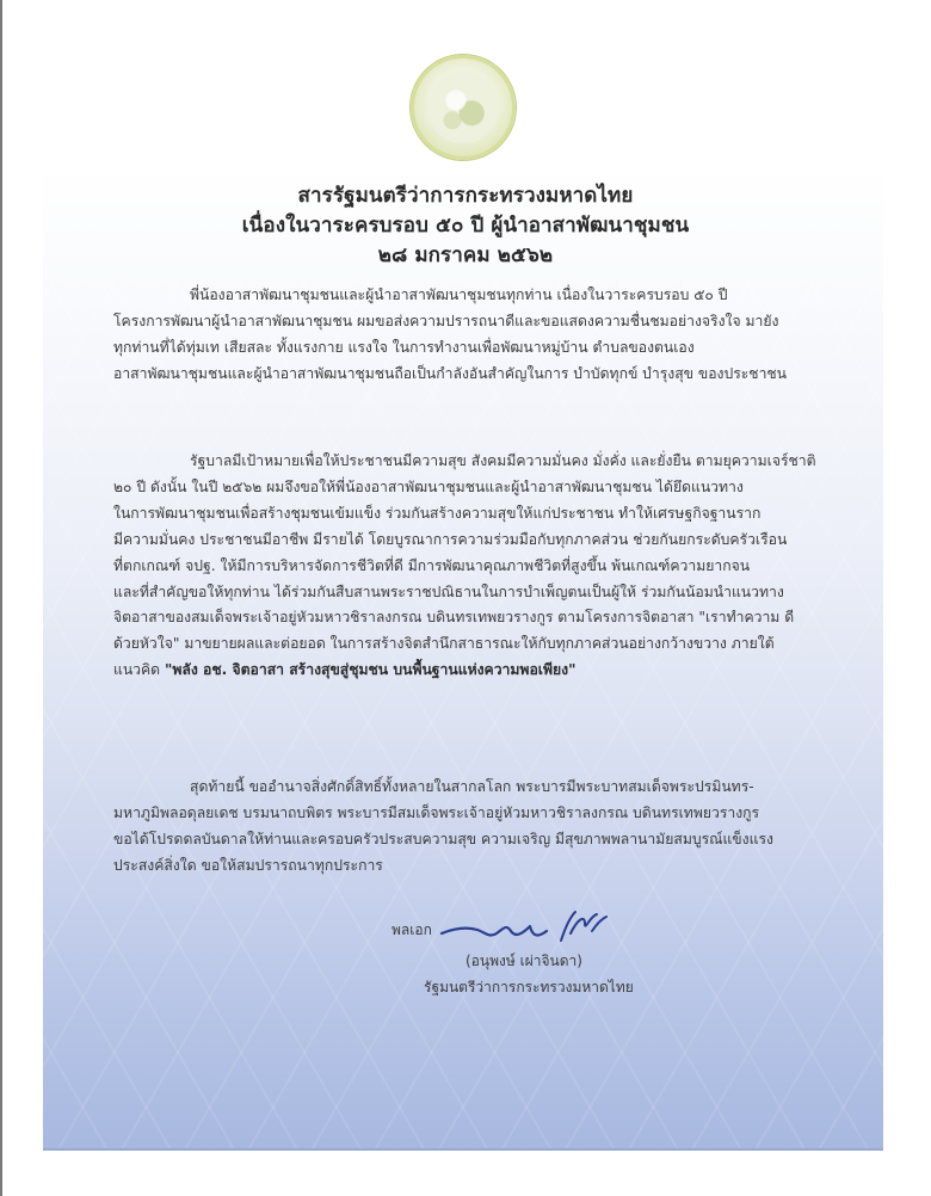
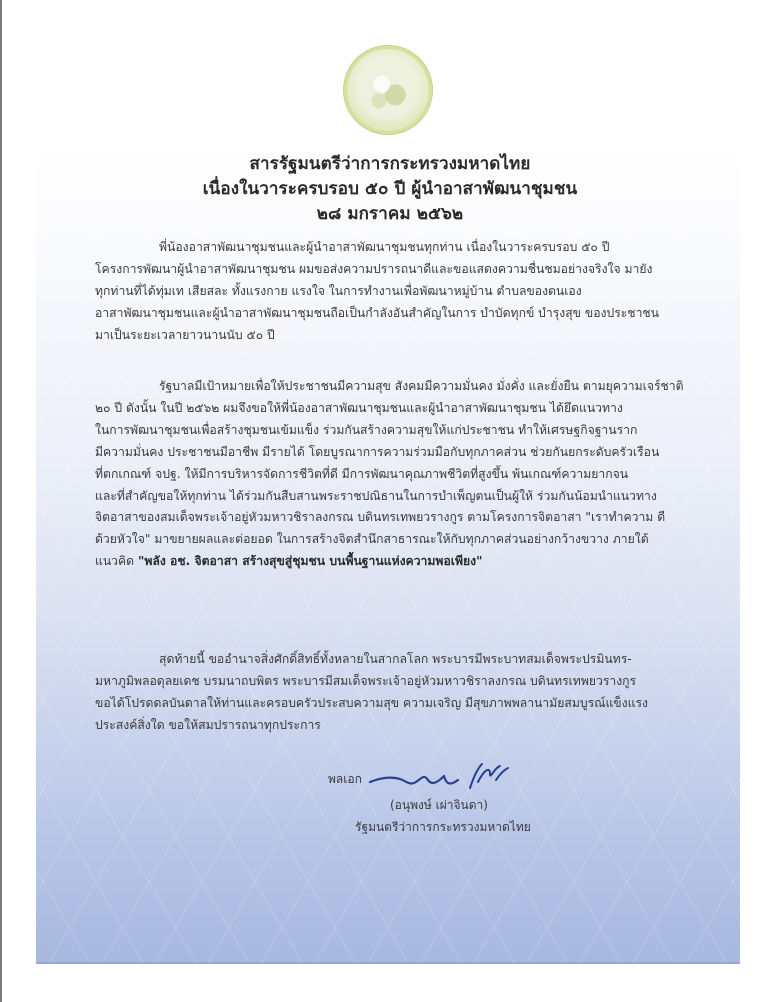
  สารรัฐมนตรีว่าการกระทรวงมหาดไทย
  เนื่องในวาระครบรอบ ๕๐ ปี ผู้นำอาสาพัฒนาชุมชน
  ๒๘ มกราคม ๒๕๖๒
  พี่น้องอาสาพัฒนาชุมชนและผู้นำอาสาพัฒนาชุมชนทุกท่าน เนื่องในวาระครบรอบ ๕๐ ปี
  โครงการพัฒนาผู้นำอาสาพัฒนาชุมชน ผมขอส่งความปรารถนาดีและขอแสดงความชื่นชมอย่างจริงใจ มายัง
  ทุกท่านที่ได้ทุ่มเท เสียสละ ทั้งแรงกาย แรงใจ ในการทำงานเพื่อพัฒนาหมู่บ้าน ตำบลของตนเอง
  อาสาพัฒนาชุมชนและผู้นำอาสาพัฒนาชุมชนถือเป็นกำลังอันสำคัญในการ บำบัดทุกข์ บำรุงสุข ของประชาชน
+ มาเป็นระยะเวลายาวนานนับ ๕๐ ปี
  รัฐบาลมีเป้าหมายเพื่อให้ประชาชนมีความสุข สังคมมีความมั่นคง มั่งคั่ง และยั่งยืน ตามยุความเจร์ชาติ
  ๒๐ ปี ดังนั้น ในปี ๒๕๖๒ ผมจึงขอให้พี่น้องอาสาพัฒนาชุมชนและผู้นำอาสาพัฒนาชุมชน ได้ยึดแนวทาง
  ในการพัฒนาชุมชนเพื่อสร้างชุมชนเข้มแข็ง ร่วมกันสร้างความสุขให้แก่ประชาชน ทำให้เศรษฐกิจฐานราก
  มีความมั่นคง ประชาชนมีอาชีพ มีรายได้ โดยบูรณาการความร่วมมือกับทุกภาคส่วน ช่วยกันยกระดับครัวเรือน
  ที่ตกเกณฑ์ จปฐ. ให้มีการบริหารจัดการชีวิตที่ดี มีการพัฒนาคุณภาพชีวิตที่สูงขึ้น พ้นเกณฑ์ความยากจน
  และที่สำคัญขอให้ทุกท่าน ได้ร่วมกันสืบสานพระราชปณิธานในการบำเพ็ญตนเป็นผู้ให้ ร่วมกันน้อมนำแนวทาง
  จิตอาสาของสมเด็จพระเจ้าอยู่หัวมหาวชิราลงกรณ บดินทรเทพยวรางกูร ตามโครงการจิตอาสา "เราทำความ ดี
  ด้วยหัวใจ" มาขยายผลและต่อยอด ในการสร้างจิตสำนึกสาธารณะให้กับทุกภาคส่วนอย่างกว้างขวาง ภายใต้
  แนวคิด "พลัง อช. จิตอาสา สร้างสุขสู่ชุมชน บนพื้นฐานแห่งความพอเพียง"
  สุดท้ายนี้ ขออำนาจสิ่งศักดิ์สิทธิ์ทั้งหลายในสากลโลก พระบารมีพระบาทสมเด็จพระปรมินทร-
  มหาภูมิพลอดุลยเดช บรมนาถบพิตร พระบารมีสมเด็จพระเจ้าอยู่หัวมหาวชิราลงกรณ บดินทรเทพยวรางกูร
  ขอได้โปรดดลบันดาลให้ท่านและครอบครัวประสบความสุข ความเจริญ มีสุขภาพพลานามัยสมบูรณ์แข็งแรง
  ประสงค์สิ่งใด ขอให้สมปรารถนาทุกประการ
  พลเอก
  (อนุพงษ์ เผ่าจินดา)
  รัฐมนตรีว่าการกระทรวงมหาดไทย
